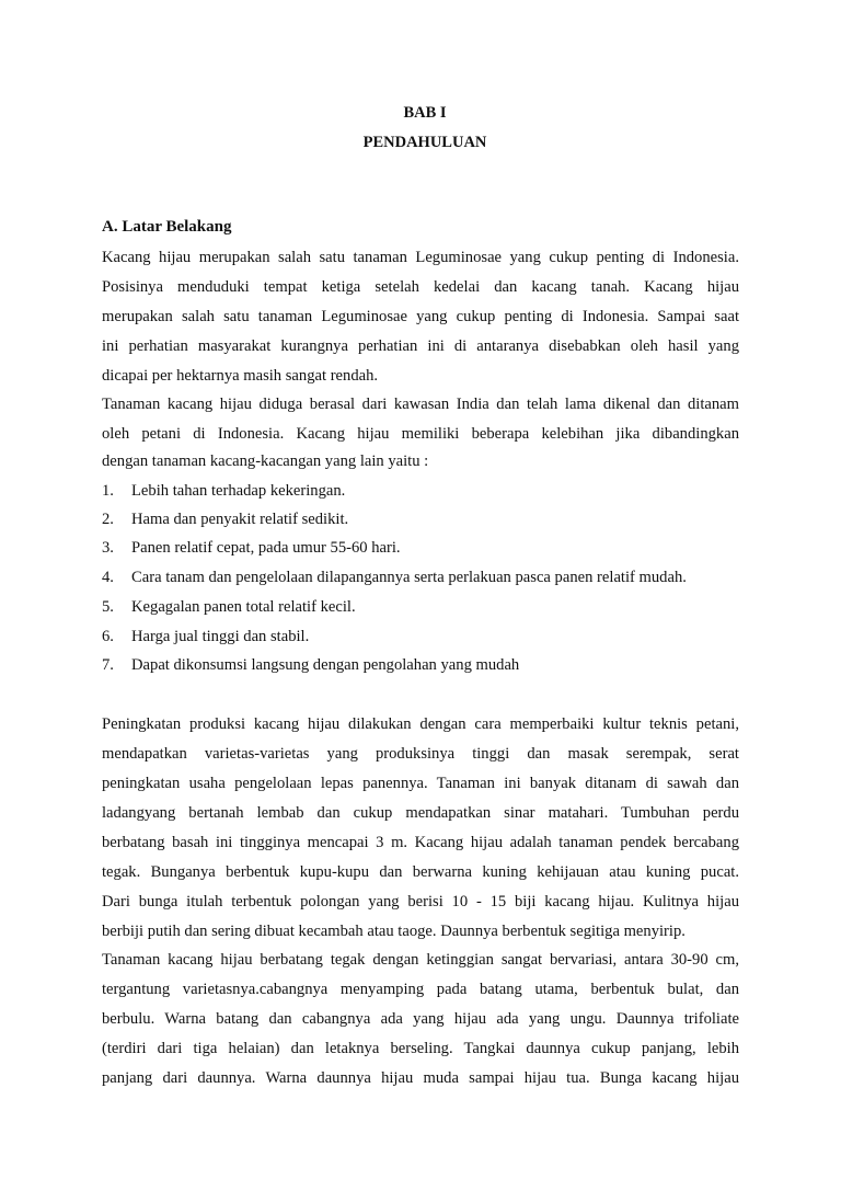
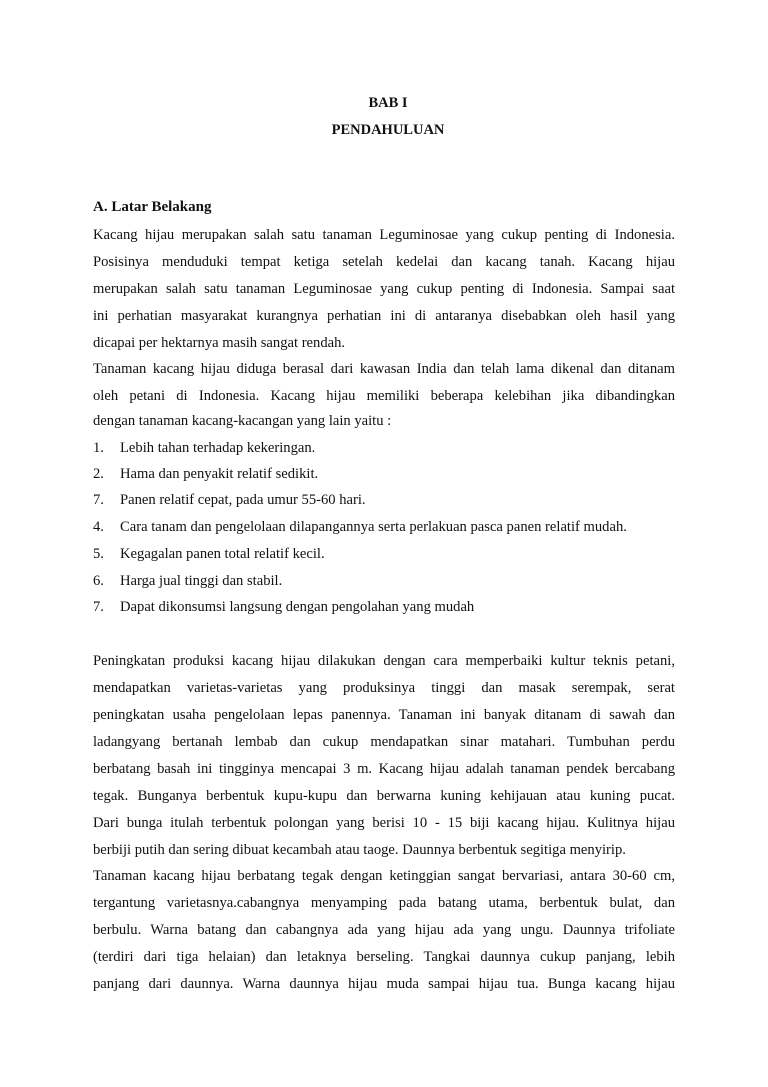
  BAB I
  PENDAHULUAN
  A. Latar Belakang
  Kacang hijau merupakan salah satu tanaman Leguminosae yang cukup penting di Indonesia.
  Posisinya menduduki tempat ketiga setelah kedelai dan kacang tanah. Kacang hijau
  merupakan salah satu tanaman Leguminosae yang cukup penting di Indonesia. Sampai saat
  ini perhatian masyarakat kurangnya perhatian ini di antaranya disebabkan oleh hasil yang
  dicapai per hektarnya masih sangat rendah.
  Tanaman kacang hijau diduga berasal dari kawasan India dan telah lama dikenal dan ditanam
  oleh petani di Indonesia. Kacang hijau memiliki beberapa kelebihan jika dibandingkan
  dengan tanaman kacang-kacangan yang lain yaitu :
  1. Lebih tahan terhadap kekeringan.
  2. Hama dan penyakit relatif sedikit.
- 3. Panen relatif cepat, pada umur 55-60 hari.
+ 7. Panen relatif cepat, pada umur 55-60 hari.
  4. Cara tanam dan pengelolaan dilapangannya serta perlakuan pasca panen relatif mudah.
  5. Kegagalan panen total relatif kecil.
  6. Harga jual tinggi dan stabil.
  7. Dapat dikonsumsi langsung dengan pengolahan yang mudah
  Peningkatan produksi kacang hijau dilakukan dengan cara memperbaiki kultur teknis petani,
  mendapatkan varietas-varietas yang produksinya tinggi dan masak serempak, serat
  peningkatan usaha pengelolaan lepas panennya. Tanaman ini banyak ditanam di sawah dan
  ladangyang bertanah lembab dan cukup mendapatkan sinar matahari. Tumbuhan perdu
  berbatang basah ini tingginya mencapai 3 m. Kacang hijau adalah tanaman pendek bercabang
  tegak. Bunganya berbentuk kupu-kupu dan berwarna kuning kehijauan atau kuning pucat.
  Dari bunga itulah terbentuk polongan yang berisi 10 - 15 biji kacang hijau. Kulitnya hijau
  berbiji putih dan sering dibuat kecambah atau taoge. Daunnya berbentuk segitiga menyirip.
- Tanaman kacang hijau berbatang tegak dengan ketinggian sangat bervariasi, antara 30-90 cm,
+ Tanaman kacang hijau berbatang tegak dengan ketinggian sangat bervariasi, antara 30-60 cm,
  tergantung varietasnya.cabangnya menyamping pada batang utama, berbentuk bulat, dan
  berbulu. Warna batang dan cabangnya ada yang hijau ada yang ungu. Daunnya trifoliate
  (terdiri dari tiga helaian) dan letaknya berseling. Tangkai daunnya cukup panjang, lebih
  panjang dari daunnya. Warna daunnya hijau muda sampai hijau tua. Bunga kacang hijau
